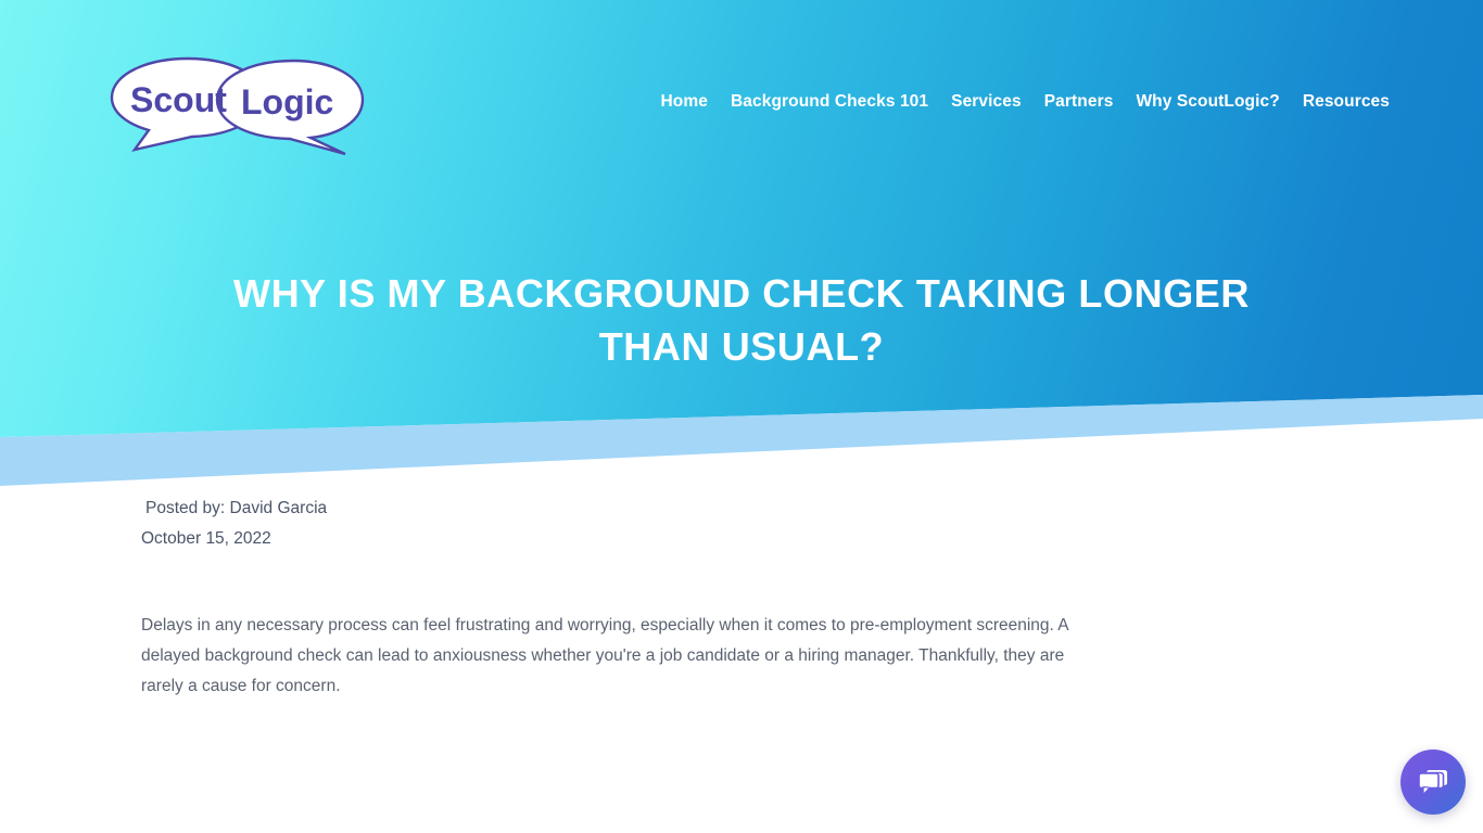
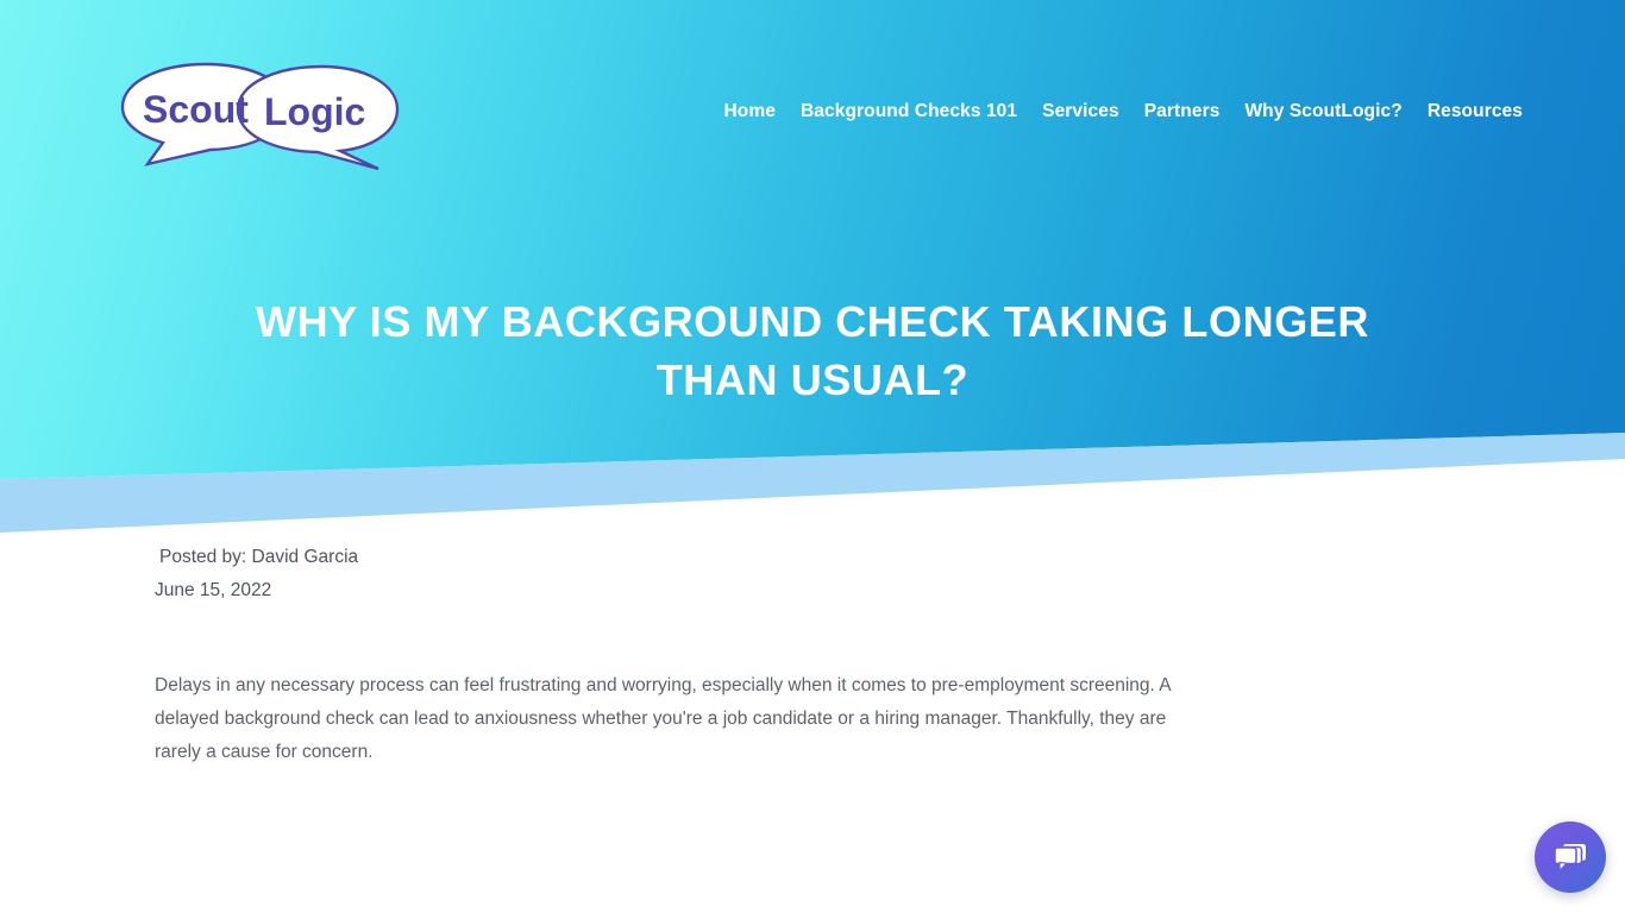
  Scout
  Logic
  Home
  Background Checks 101
  Services
  Partners
  Why ScoutLogic?
  Resources
  WHY IS MY BACKGROUND CHECK TAKING LONGER THAN USUAL?
  Posted by: David Garcia
- October 15, 2022
+ June 15, 2022
  Delays in any necessary process can feel frustrating and worrying, especially when it comes to pre-employment screening. A delayed background check can lead to anxiousness whether you're a job candidate or a hiring manager. Thankfully, they are rarely a cause for concern.
